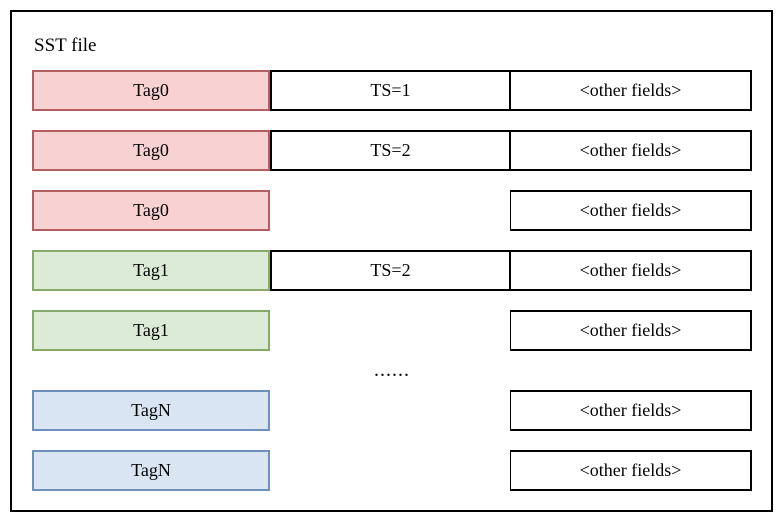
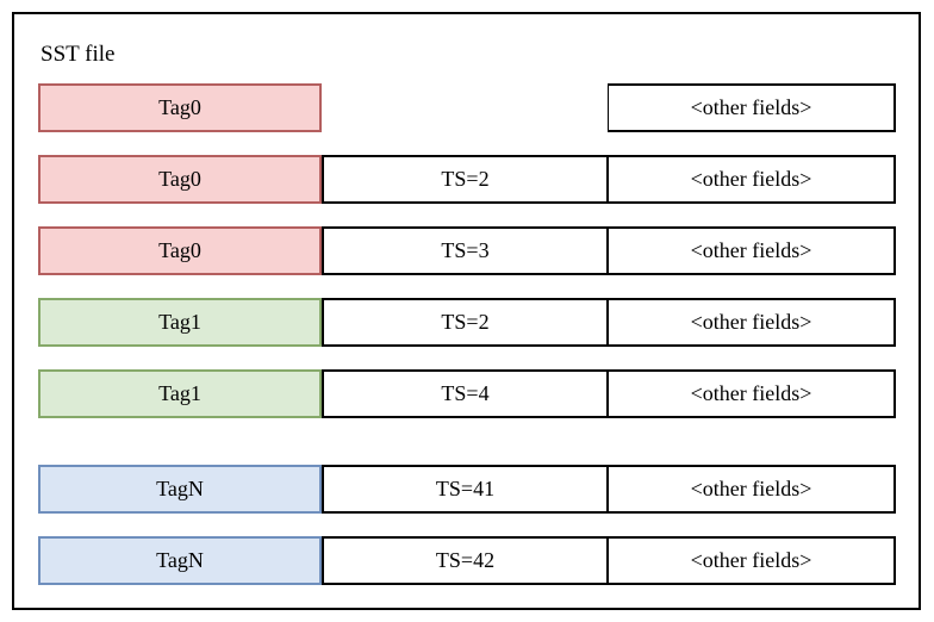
  SST file
  Tag0
- TS=1
  <other fields>
  Tag0
  TS=2
  <other fields>
  Tag0
+ TS=3
  <other fields>
  Tag1
  TS=2
  <other fields>
  Tag1
+ TS=4
  <other fields>
- ......
  TagN
+ TS=41
  <other fields>
  TagN
+ TS=42
  <other fields>
